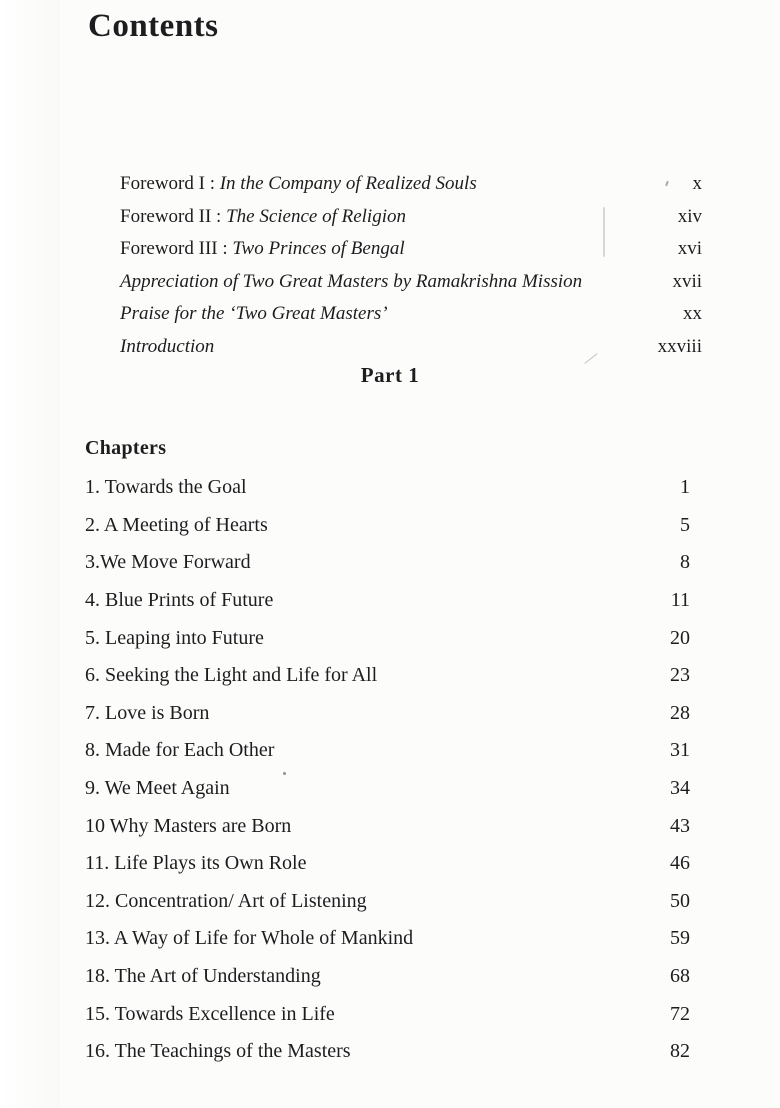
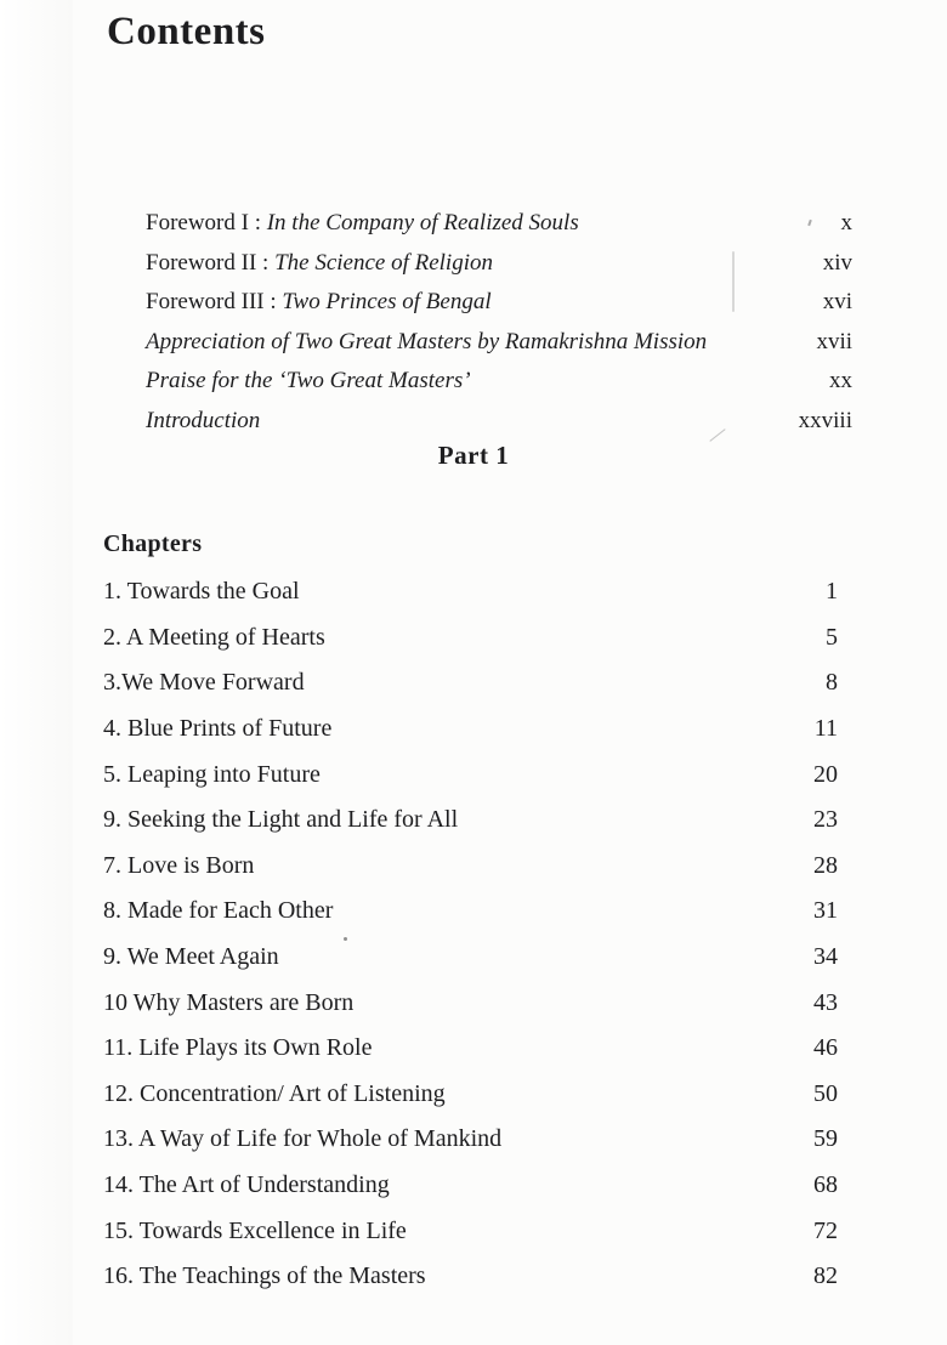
  Contents
  Foreword I : In the Company of Realized Souls
  x
  Foreword II : The Science of Religion
  xiv
  Foreword III : Two Princes of Bengal
  xvi
  Appreciation of Two Great Masters by Ramakrishna Mission
  xvii
  Praise for the ‘Two Great Masters’
  xx
  Introduction
  xxviii
  Part 1
  Chapters
  1. Towards the Goal
  1
  2. A Meeting of Hearts
  5
  3.We Move Forward
  8
  4. Blue Prints of Future
  11
  5. Leaping into Future
  20
- 6. Seeking the Light and Life for All
+ 9. Seeking the Light and Life for All
  23
  7. Love is Born
  28
  8. Made for Each Other
  31
  9. We Meet Again
  34
  10 Why Masters are Born
  43
  11. Life Plays its Own Role
  46
  12. Concentration/ Art of Listening
  50
  13. A Way of Life for Whole of Mankind
  59
- 18. The Art of Understanding
+ 14. The Art of Understanding
  68
  15. Towards Excellence in Life
  72
  16. The Teachings of the Masters
  82
